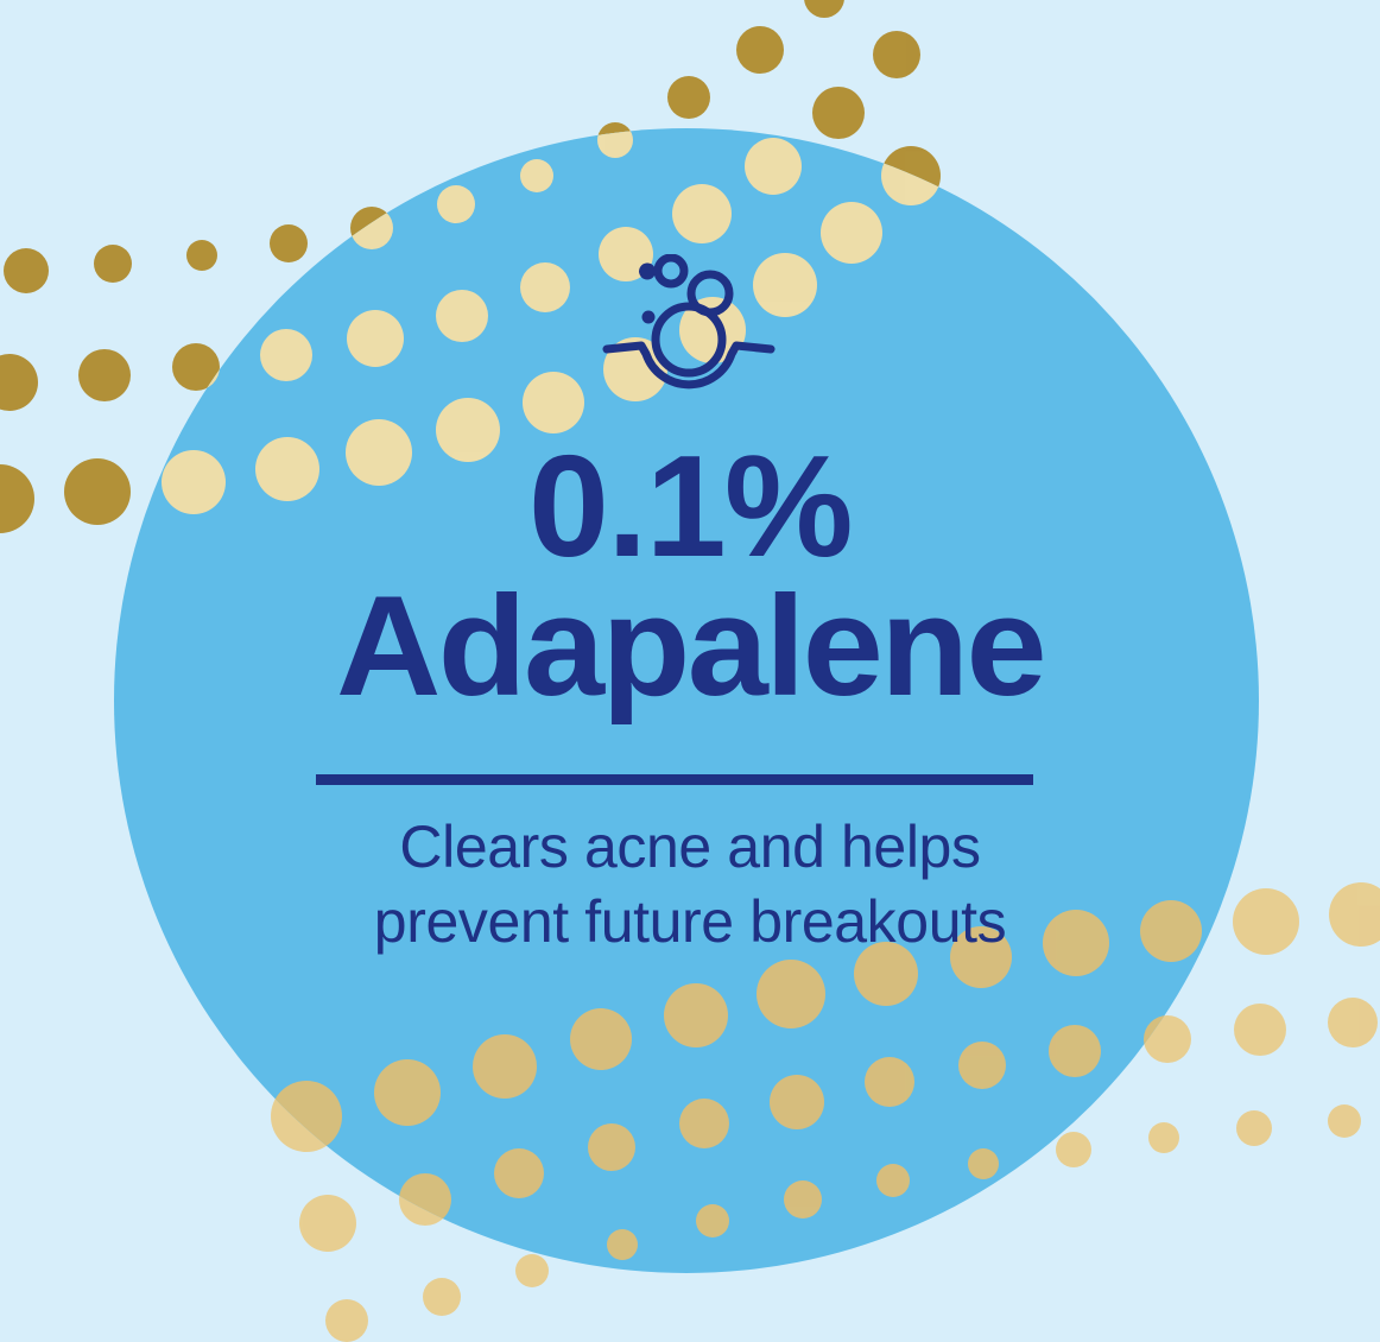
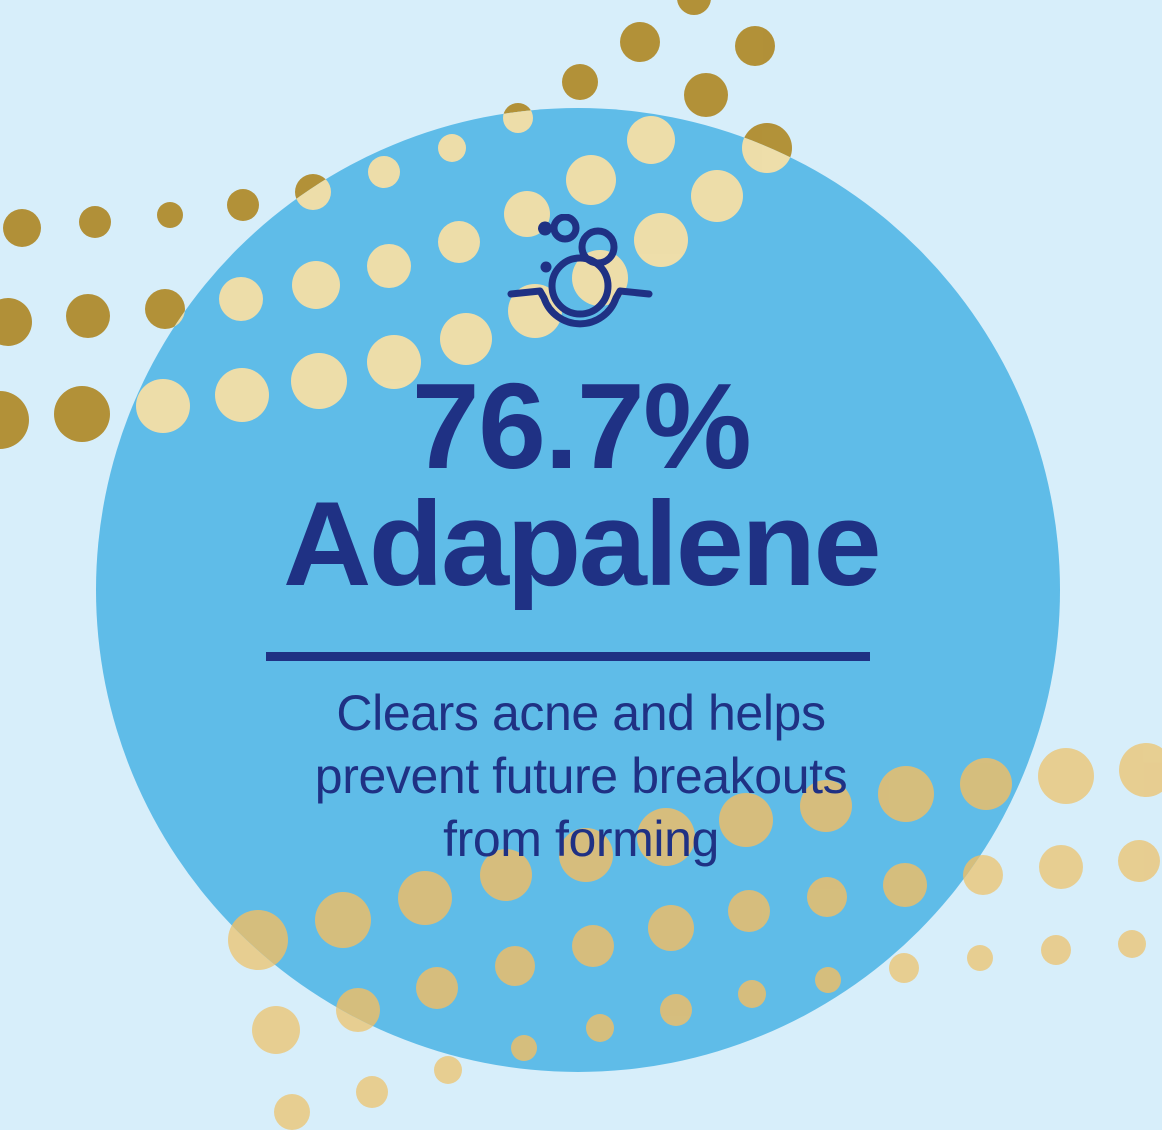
- 0.1%
+ 76.7%
  Adapalene
  Clears acne and helps
  prevent future breakouts
+ from forming
